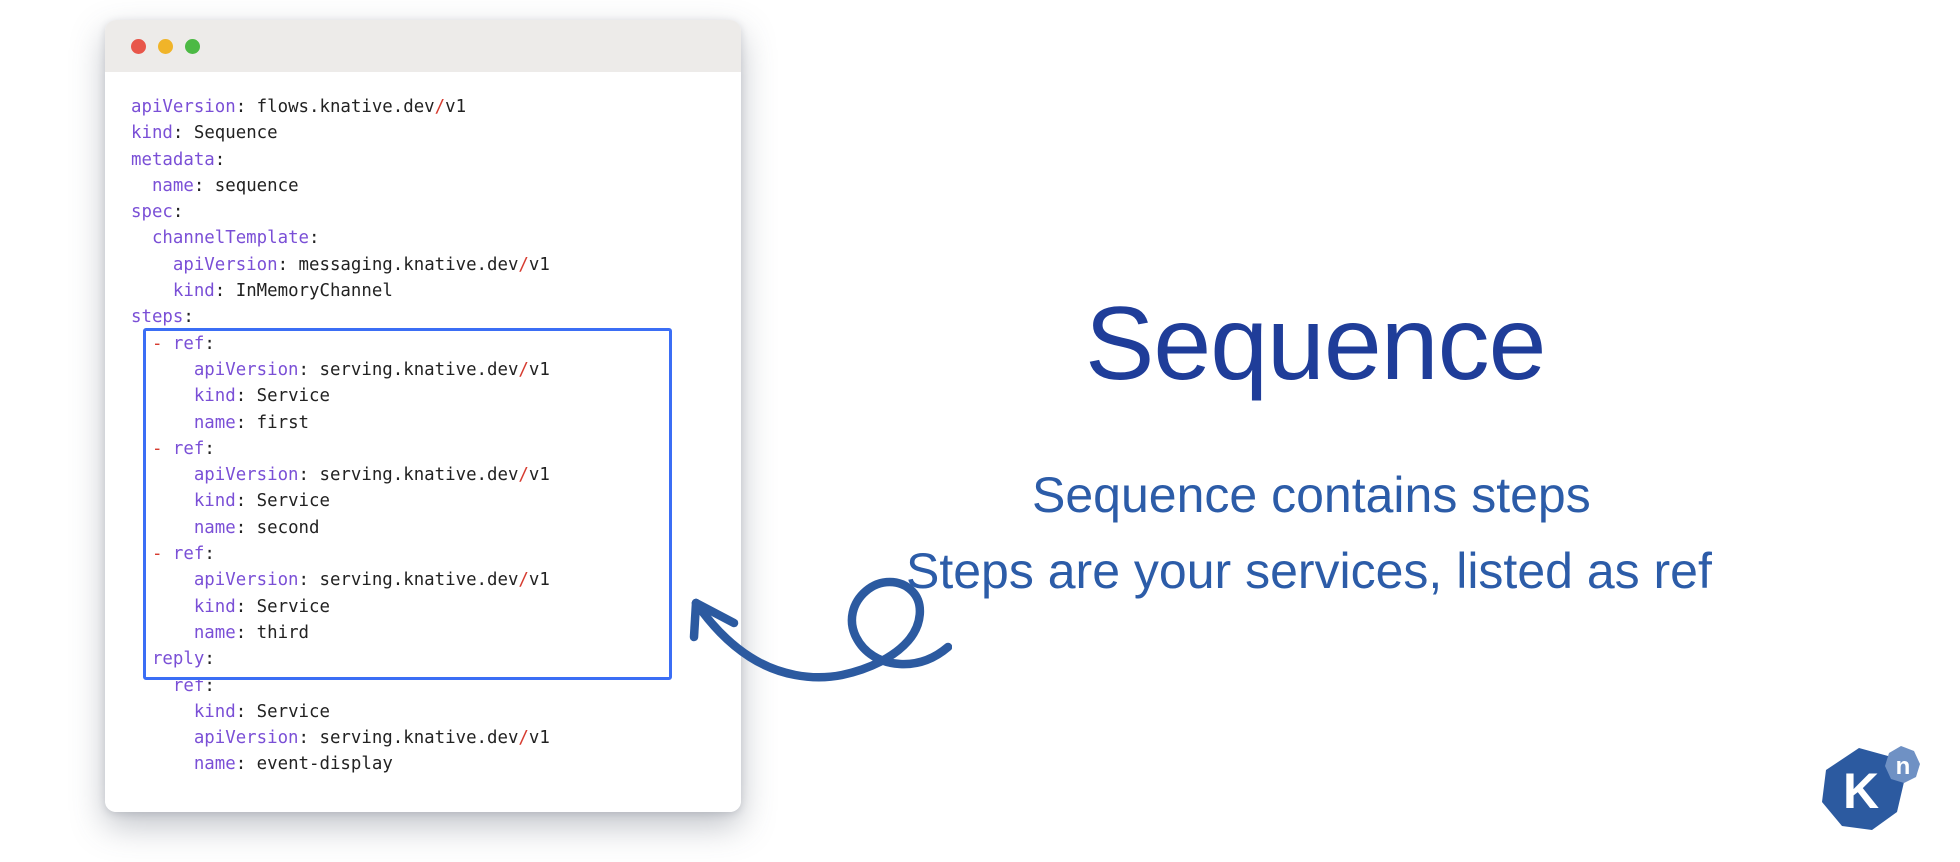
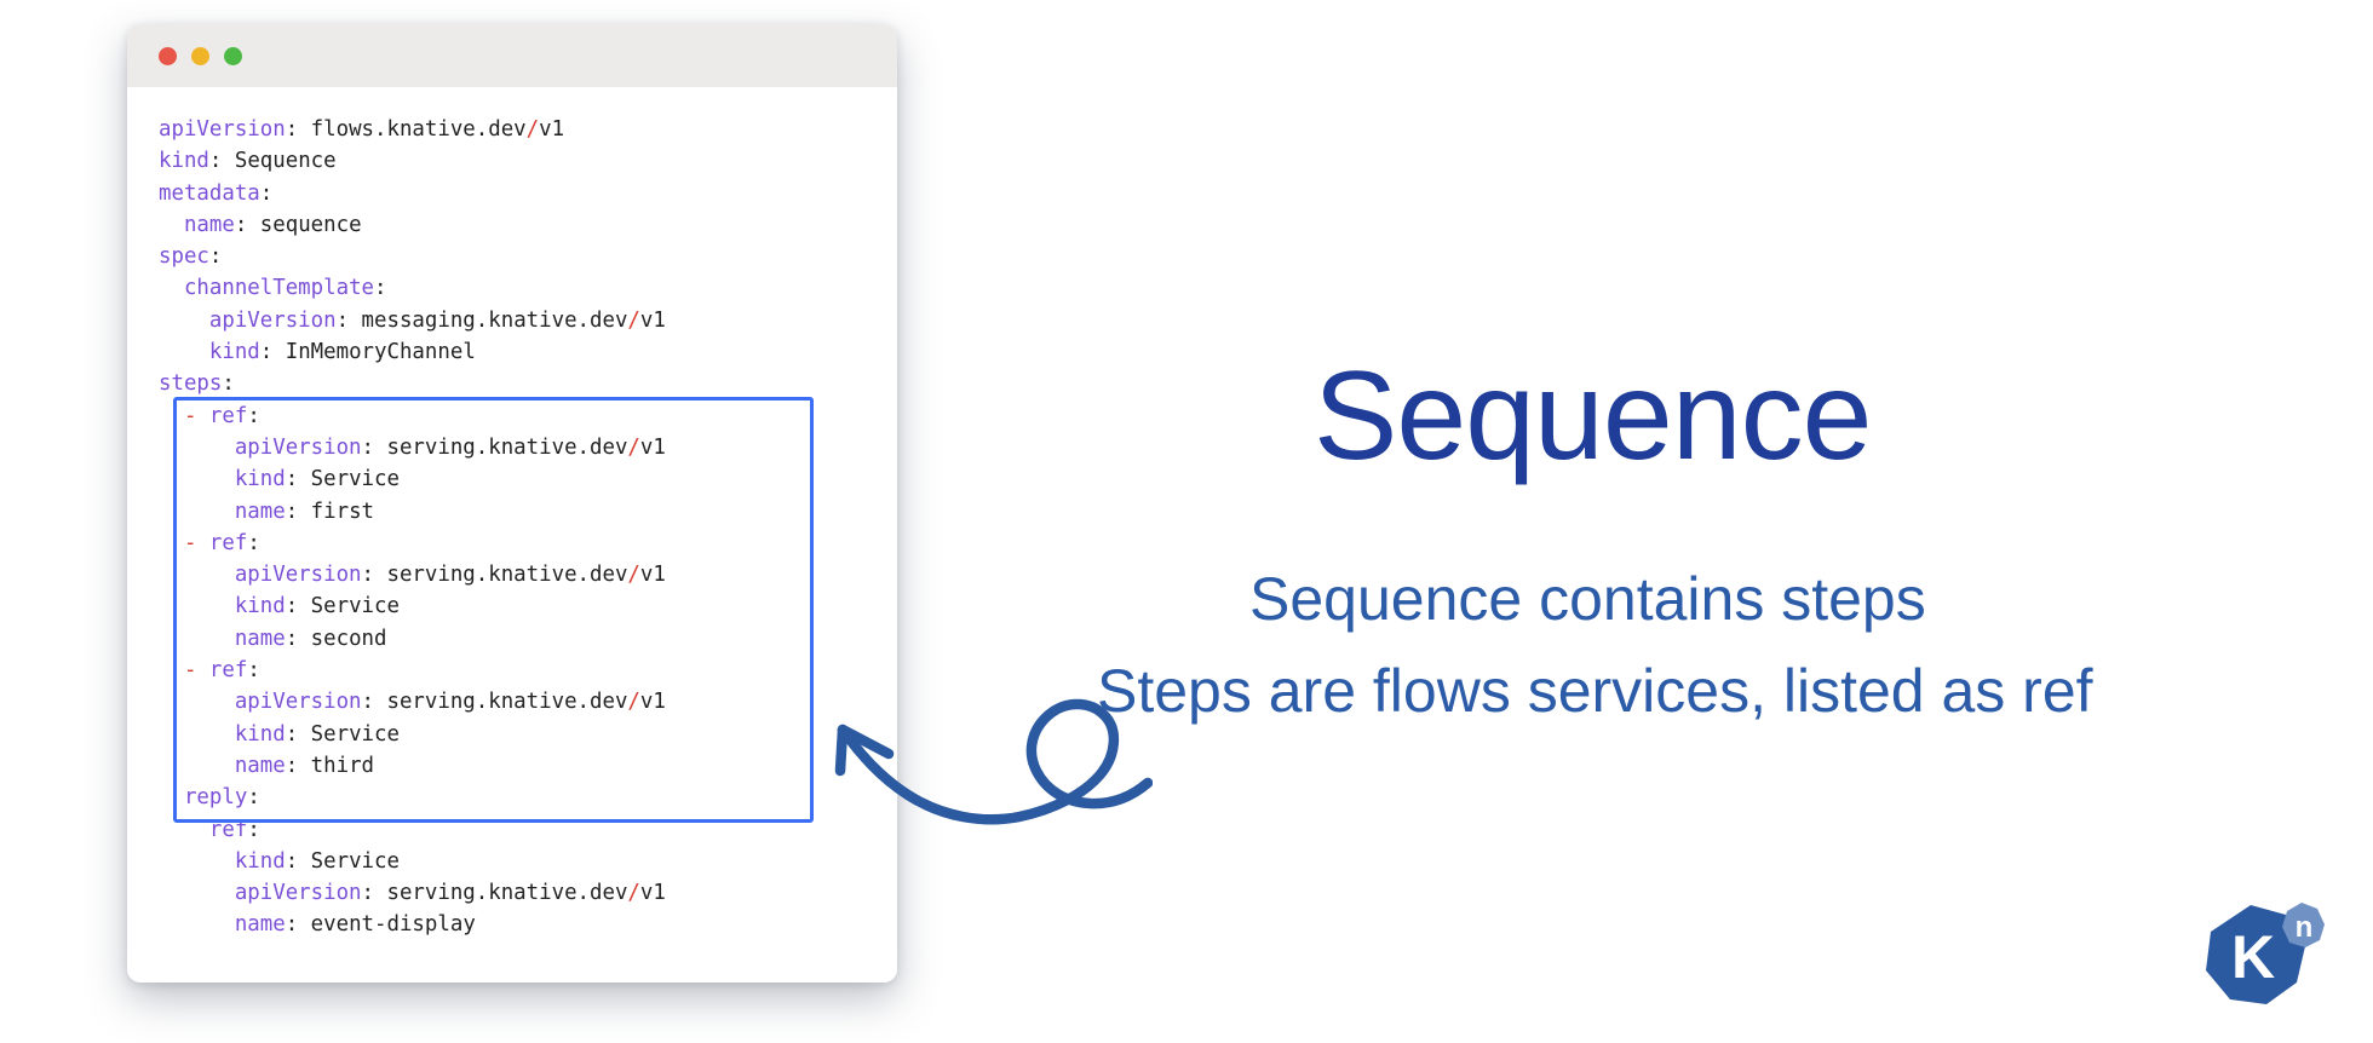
  apiVersion: flows.knative.dev/v1 kind: Sequence metadata: name: sequence spec: channelTemplate: apiVersion: messaging.knative.dev/v1 kind: InMemoryChannel steps: - ref: apiVersion: serving.knative.dev/v1 kind: Service name: first - ref: apiVersion: serving.knative.dev/v1 kind: Service name: second - ref: apiVersion: serving.knative.dev/v1 kind: Service name: third reply: ref: kind: Service apiVersion: serving.knative.dev/v1 name: event-display
  Sequence
  Sequence contains steps
- Steps are your services, listed as ref
+ Steps are flows services, listed as ref
  K
  n
